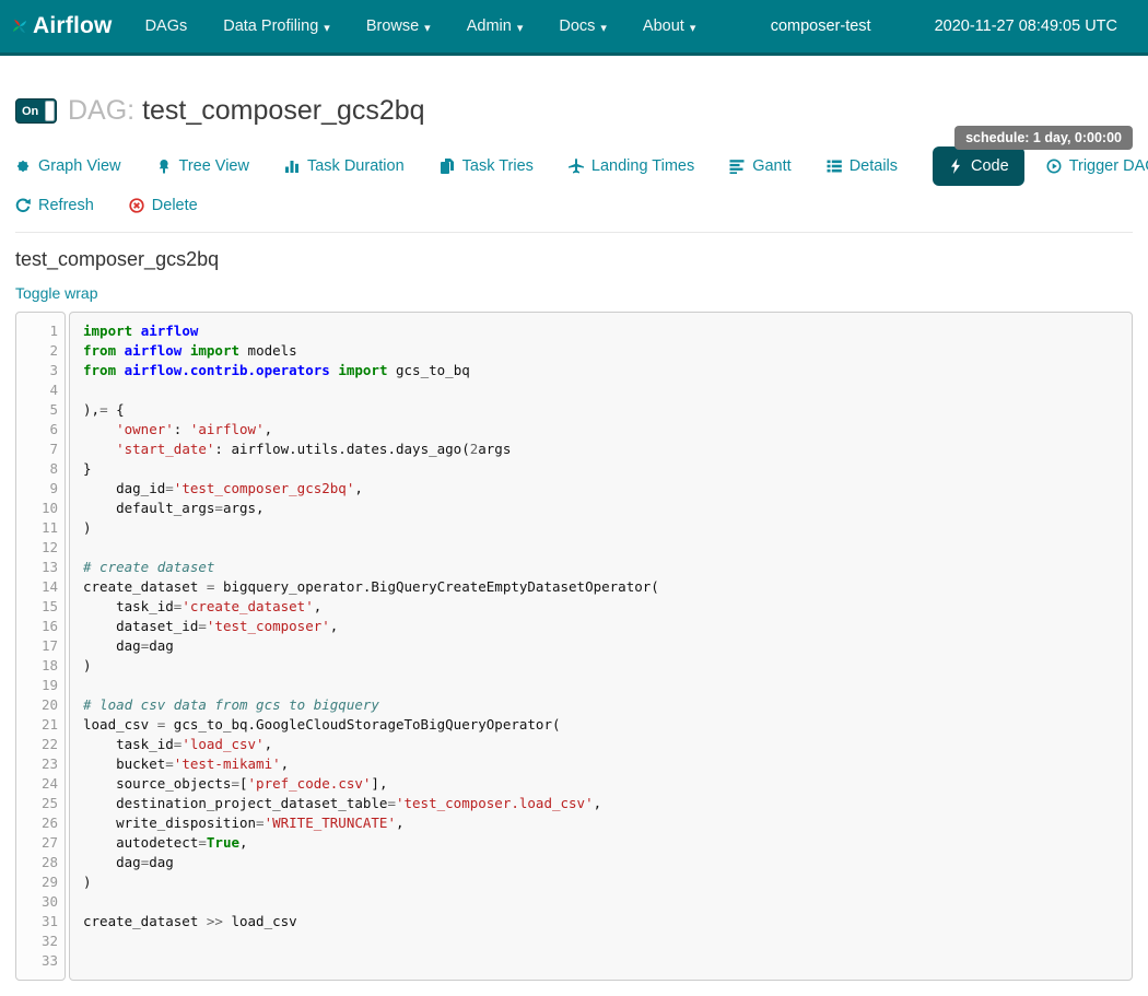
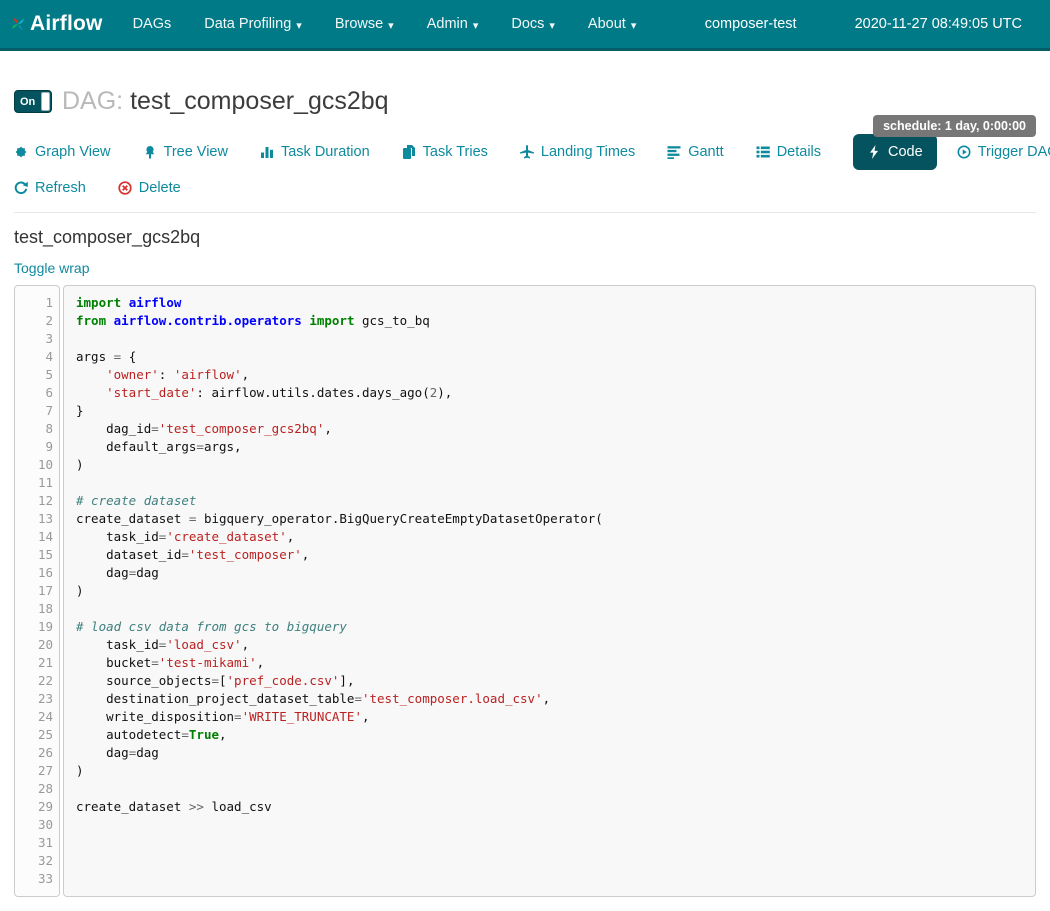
  Airflow
  DAGs
  Data Profiling
  ▾
  Browse
  ▾
  Admin
  ▾
  Docs
  ▾
  About
  ▾
  composer-test
  2020-11-27 08:49:05 UTC
  schedule: 1 day, 0:00:00
  On
  DAG: test_composer_gcs2bq
  Graph View
  Tree View
  Task Duration
  Task Tries
  Landing Times
  Gantt
  Details
  Code
  Trigger DA
  Refresh
  Delete
  test_composer_gcs2bq
  Toggle wrap
  1
  2
  3
  4
  5
  6
  7
  8
  9
  10
  11
  12
  13
  14
  15
  16
  17
  18
  19
  20
  21
  22
  23
  24
  25
  26
  27
  28
  29
  30
  31
  32
  33
  import airflow
- from airflow import models
  from airflow.contrib.operators import gcs_to_bq
- ),= {
+ args = {
  'owner': 'airflow',
- 'start_date': airflow.utils.dates.days_ago(2args
+ 'start_date': airflow.utils.dates.days_ago(2),
  }
  dag_id='test_composer_gcs2bq',
  default_args=args,
  )
  # create dataset
  create_dataset = bigquery_operator.BigQueryCreateEmptyDatasetOperator(
  task_id='create_dataset',
  dataset_id='test_composer',
  dag=dag
  )
  # load csv data from gcs to bigquery
- load_csv = gcs_to_bq.GoogleCloudStorageToBigQueryOperator(
  task_id='load_csv',
  bucket='test-mikami',
  source_objects=['pref_code.csv'],
  destination_project_dataset_table='test_composer.load_csv',
  write_disposition='WRITE_TRUNCATE',
  autodetect=True,
  dag=dag
  )
  create_dataset >> load_csv
